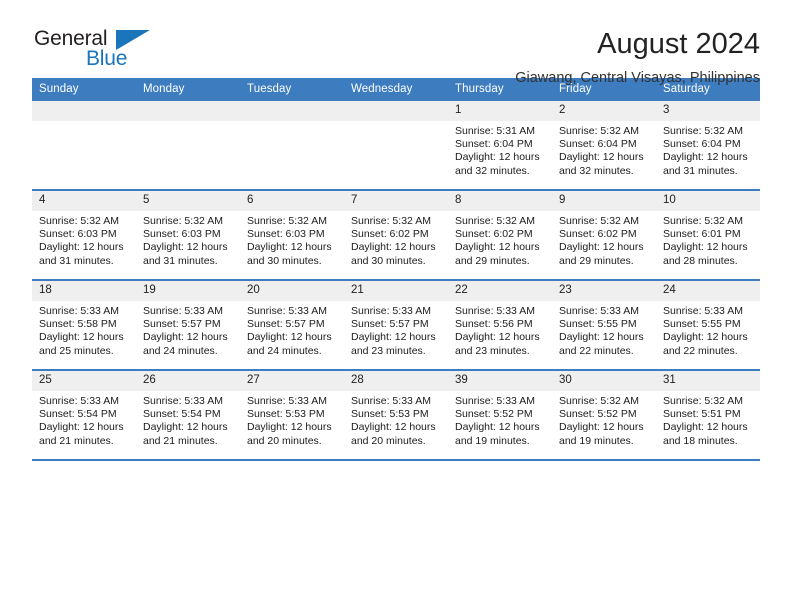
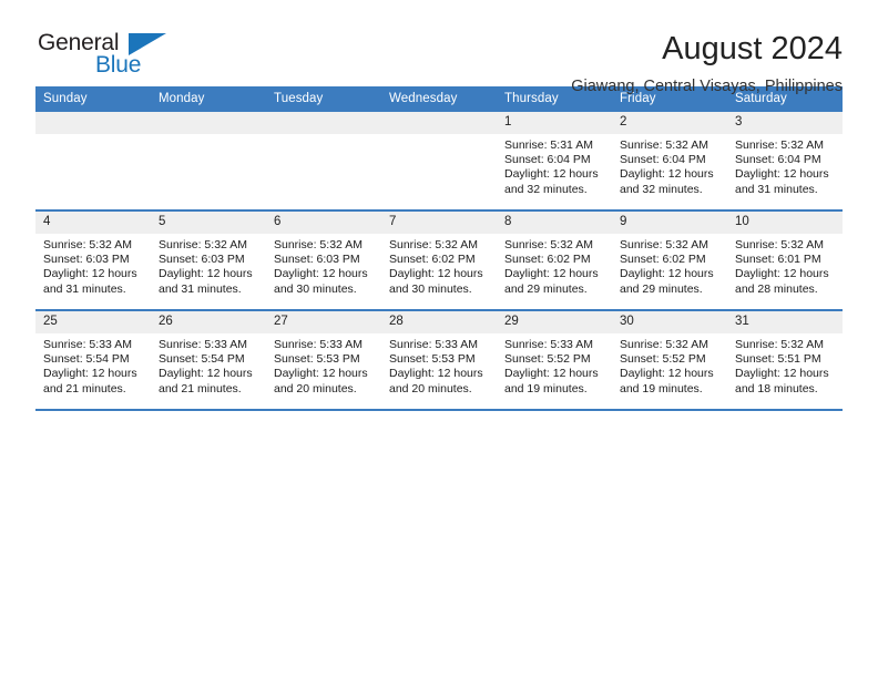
  General
  Blue
  August 2024
  Giawang, Central Visayas, Philippines
  Sunday	Monday	Tuesday	Wednesday	Thursday	Friday	Saturday
  				1Sunrise: 5:31 AMSunset: 6:04 PMDaylight: 12 hoursand 32 minutes.	2Sunrise: 5:32 AMSunset: 6:04 PMDaylight: 12 hoursand 32 minutes.	3Sunrise: 5:32 AMSunset: 6:04 PMDaylight: 12 hoursand 31 minutes.
  4Sunrise: 5:32 AMSunset: 6:03 PMDaylight: 12 hoursand 31 minutes.	5Sunrise: 5:32 AMSunset: 6:03 PMDaylight: 12 hoursand 31 minutes.	6Sunrise: 5:32 AMSunset: 6:03 PMDaylight: 12 hoursand 30 minutes.	7Sunrise: 5:32 AMSunset: 6:02 PMDaylight: 12 hoursand 30 minutes.	8Sunrise: 5:32 AMSunset: 6:02 PMDaylight: 12 hoursand 29 minutes.	9Sunrise: 5:32 AMSunset: 6:02 PMDaylight: 12 hoursand 29 minutes.	10Sunrise: 5:32 AMSunset: 6:01 PMDaylight: 12 hoursand 28 minutes.
- 18Sunrise: 5:33 AMSunset: 5:58 PMDaylight: 12 hoursand 25 minutes.	19Sunrise: 5:33 AMSunset: 5:57 PMDaylight: 12 hoursand 24 minutes.	20Sunrise: 5:33 AMSunset: 5:57 PMDaylight: 12 hoursand 24 minutes.	21Sunrise: 5:33 AMSunset: 5:57 PMDaylight: 12 hoursand 23 minutes.	22Sunrise: 5:33 AMSunset: 5:56 PMDaylight: 12 hoursand 23 minutes.	23Sunrise: 5:33 AMSunset: 5:55 PMDaylight: 12 hoursand 22 minutes.	24Sunrise: 5:33 AMSunset: 5:55 PMDaylight: 12 hoursand 22 minutes.
- 25Sunrise: 5:33 AMSunset: 5:54 PMDaylight: 12 hoursand 21 minutes.	26Sunrise: 5:33 AMSunset: 5:54 PMDaylight: 12 hoursand 21 minutes.	27Sunrise: 5:33 AMSunset: 5:53 PMDaylight: 12 hoursand 20 minutes.	28Sunrise: 5:33 AMSunset: 5:53 PMDaylight: 12 hoursand 20 minutes.	39Sunrise: 5:33 AMSunset: 5:52 PMDaylight: 12 hoursand 19 minutes.	30Sunrise: 5:32 AMSunset: 5:52 PMDaylight: 12 hoursand 19 minutes.	31Sunrise: 5:32 AMSunset: 5:51 PMDaylight: 12 hoursand 18 minutes.
+ 25Sunrise: 5:33 AMSunset: 5:54 PMDaylight: 12 hoursand 21 minutes.	26Sunrise: 5:33 AMSunset: 5:54 PMDaylight: 12 hoursand 21 minutes.	27Sunrise: 5:33 AMSunset: 5:53 PMDaylight: 12 hoursand 20 minutes.	28Sunrise: 5:33 AMSunset: 5:53 PMDaylight: 12 hoursand 20 minutes.	29Sunrise: 5:33 AMSunset: 5:52 PMDaylight: 12 hoursand 19 minutes.	30Sunrise: 5:32 AMSunset: 5:52 PMDaylight: 12 hoursand 19 minutes.	31Sunrise: 5:32 AMSunset: 5:51 PMDaylight: 12 hoursand 18 minutes.
